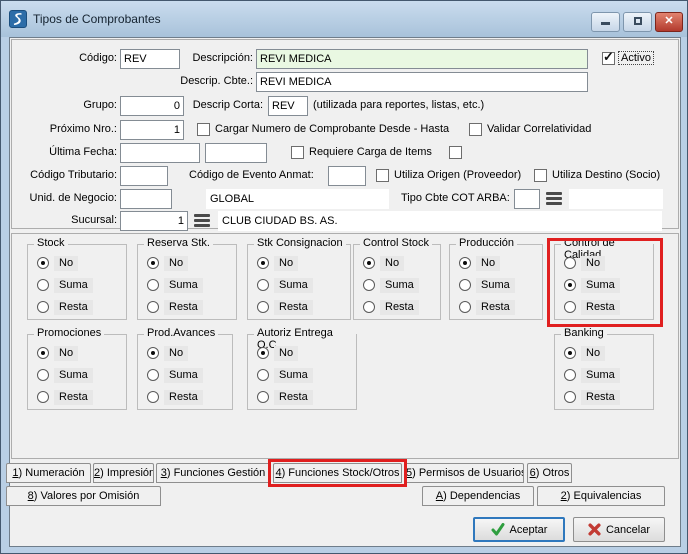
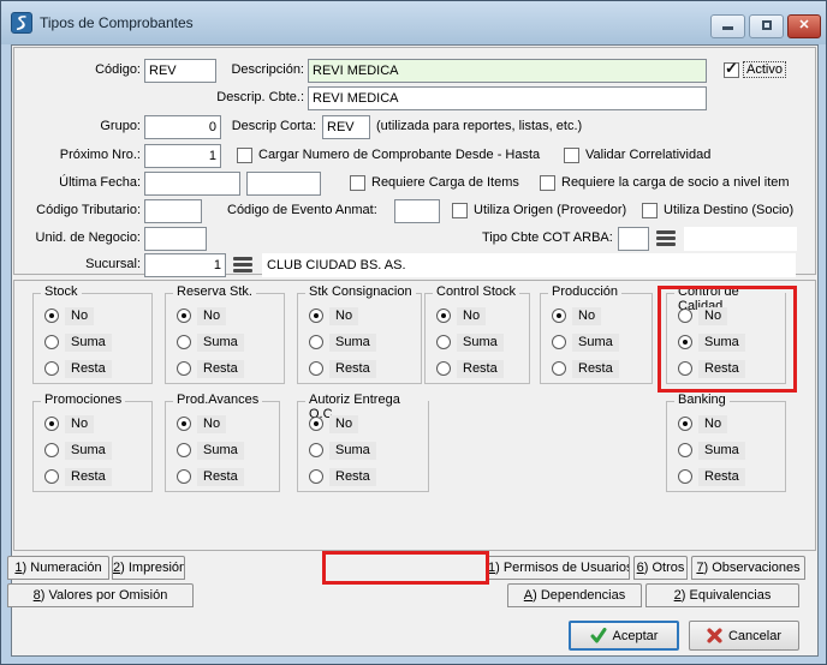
  Tipos de Comprobantes
  ✕
  Código:
  REV
  Descripción:
  REVI MEDICA
  ✓
  Activo
  Descrip. Cbte.:
  REVI MEDICA
  Grupo:
  0
  Descrip Corta:
  REV
  (utilizada para reportes, listas, etc.)
  Próximo Nro.:
  1
  Cargar Numero de Comprobante Desde - Hasta
  Validar Correlatividad
  Última Fecha:
  Requiere Carga de Items
+ Requiere la carga de socio a nivel item
  Código Tributario:
  Código de Evento Anmat:
  Utiliza Origen (Proveedor)
  Utiliza Destino (Socio)
  Unid. de Negocio:
- GLOBAL
  Tipo Cbte COT ARBA:
  Sucursal:
  1
  CLUB CIUDAD BS. AS.
  Stock
  No
  Suma
  Resta
  Reserva Stk.
  No
  Suma
  Resta
  Stk Consignacion
  No
  Suma
  Resta
  Control Stock
  No
  Suma
  Resta
  Producción
  No
  Suma
  Resta
  Control de Cal
  No
  Suma
  Resta
  Promociones
  No
  Suma
  Resta
  Prod.Avances
  No
  Suma
  Resta
  Autoriz Entrega O.C
  No
  Suma
  Resta
  Banking
  No
  Suma
  Resta
  1) Numeración
  2) Impresión
- 3) Funciones Gestión
- 4) Funciones Stock/Otros
- 5) Permisos de Usuario
+ 1) Permisos de Usuario
  6) Otros
+ 7) Observaciones
  8) Valores por Omisión
  A) Dependencias
  2) Equivalencias
  Aceptar
  Cancelar
